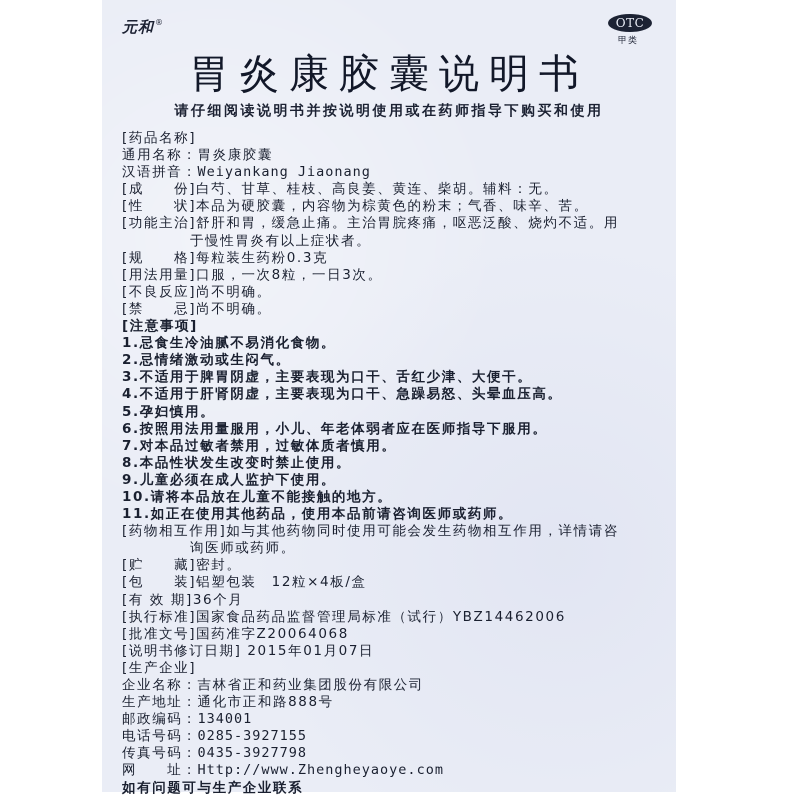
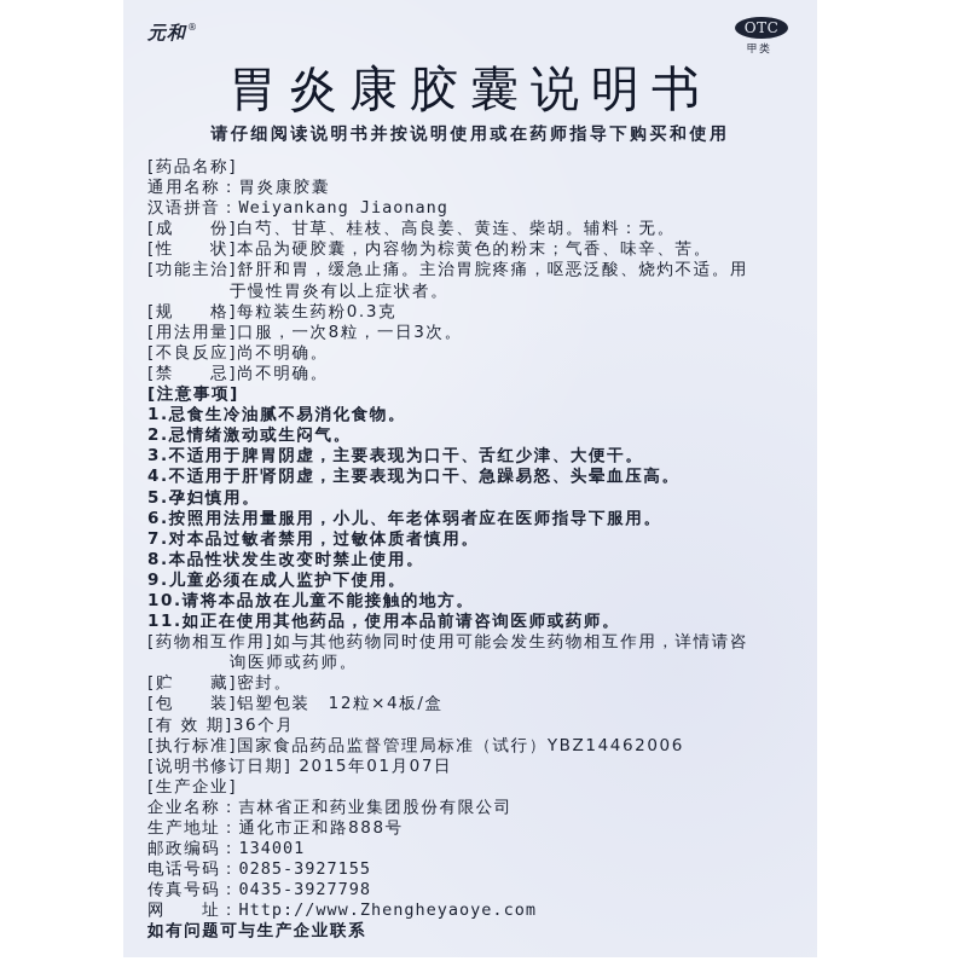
  元和®
  OTC
  甲类
  胃炎康胶囊说明书
  请仔细阅读说明书并按说明使用或在药师指导下购买和使用
  [药品名称]
  通用名称：胃炎康胶囊
  汉语拼音：Weiyankang Jiaonang
  [成 份]白芍、甘草、桂枝、高良姜、黄连、柴胡。辅料：无。
  [性 状]本品为硬胶囊，内容物为棕黄色的粉末；气香、味辛、苦。
  [功能主治]舒肝和胃，缓急止痛。主治胃脘疼痛，呕恶泛酸、烧灼不适。用
  于慢性胃炎有以上症状者。
  [规 格]每粒装生药粉0.3克
  [用法用量]口服，一次8粒，一日3次。
  [不良反应]尚不明确。
  [禁 忌]尚不明确。
  [注意事项]
  1.忌食生冷油腻不易消化食物。
  2.忌情绪激动或生闷气。
  3.不适用于脾胃阴虚，主要表现为口干、舌红少津、大便干。
  4.不适用于肝肾阴虚，主要表现为口干、急躁易怒、头晕血压高。
  5.孕妇慎用。
  6.按照用法用量服用，小儿、年老体弱者应在医师指导下服用。
  7.对本品过敏者禁用，过敏体质者慎用。
  8.本品性状发生改变时禁止使用。
  9.儿童必须在成人监护下使用。
  10.请将本品放在儿童不能接触的地方。
  11.如正在使用其他药品，使用本品前请咨询医师或药师。
  [药物相互作用]如与其他药物同时使用可能会发生药物相互作用，详情请咨
  询医师或药师。
  [贮 藏]密封。
  [包 装]铝塑包装 12粒×4板/盒
  [有 效 期]36个月
  [执行标准]国家食品药品监督管理局标准（试行）YBZ14462006
- [批准文号]国药准字Z20064068
  [说明书修订日期] 2015年01月07日
  [生产企业]
  企业名称：吉林省正和药业集团股份有限公司
  生产地址：通化市正和路888号
  邮政编码：134001
  电话号码：0285-3927155
  传真号码：0435-3927798
  网 址：Http://www.Zhengheyaoye.com
  如有问题可与生产企业联系
